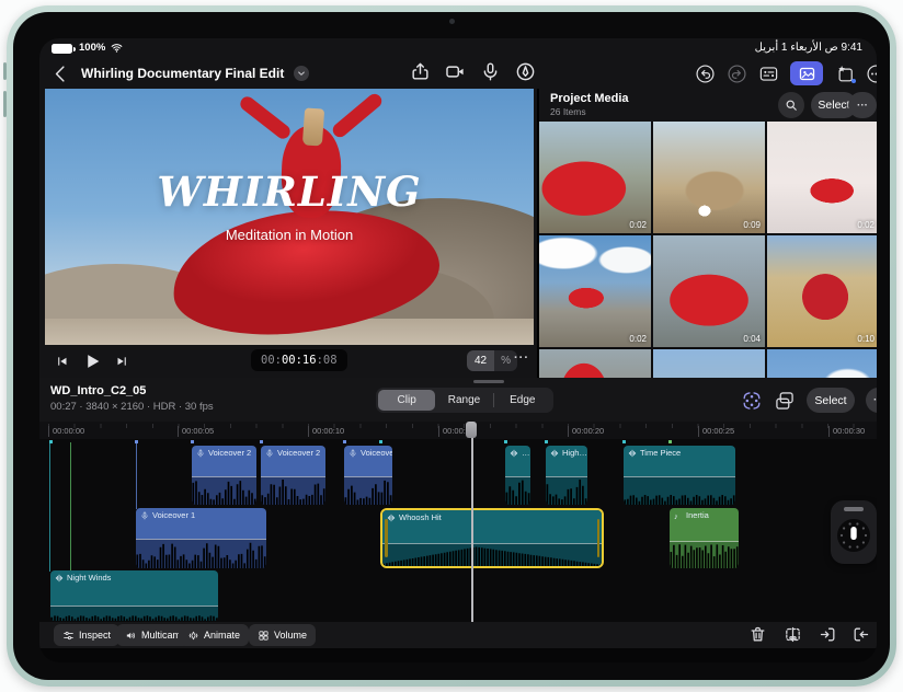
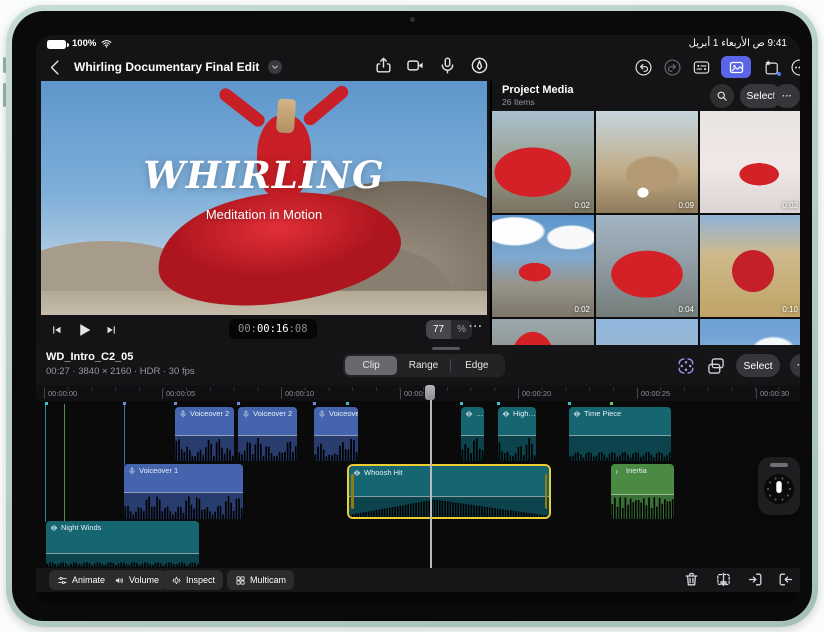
  100%
  9:41 ص الأربعاء 1 أبريل
  Whirling Documentary Final Edit
  WHIRLING
  Meditation in Motion
  00:
  00:16
  :08
- 42
+ 77
  %
  ···
  Project Media
  26 Items
  Selec
  ···
  0:02
  0:09
  0:02
  0:02
  0:04
  0:10
  WD_Intro_C2_05
  00:27 · 3840 × 2160 · HDR · 30 fps
  Clip
  Range
  Edge
  Select
  00:00:00
  00:00:05
  00:00:10
  00:00:
  00:00:20
  00:00:25
  00:00:30
  Voiceover 2
  Voiceover 2
  Voiceove
  …
  High…
  Time Piece
  Voiceover 1
  Whoosh Hit
  ♪
  Inertia
  Night Winds
- Inspect
+ Animate
- Multicam
+ Volume
- Animate
+ Inspect
- Volume
+ Multicam
